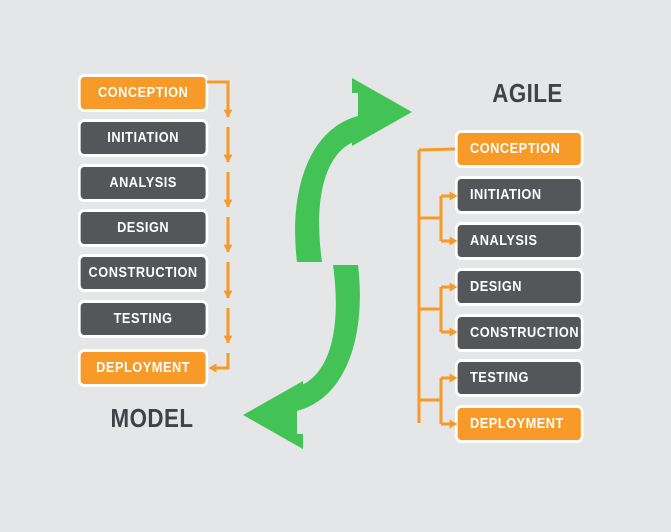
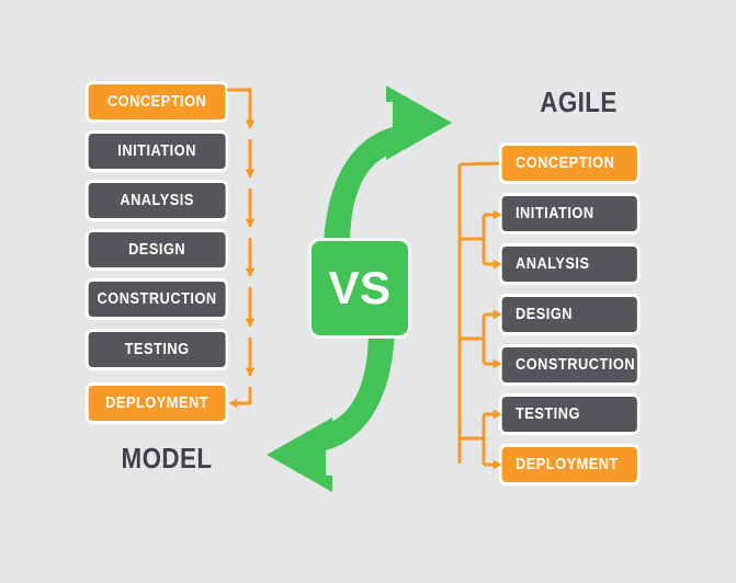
+ VS
  CONCEPTION
  INITIATION
  ANALYSIS
  DESIGN
  CONSTRUCTION
  TESTING
  DEPLOYMENT
  MODEL
  AGILE
  CONCEPTION
  INITIATION
  ANALYSIS
  DESIGN
  CONSTRUCTION
  TESTING
  DEPLOYMENT
